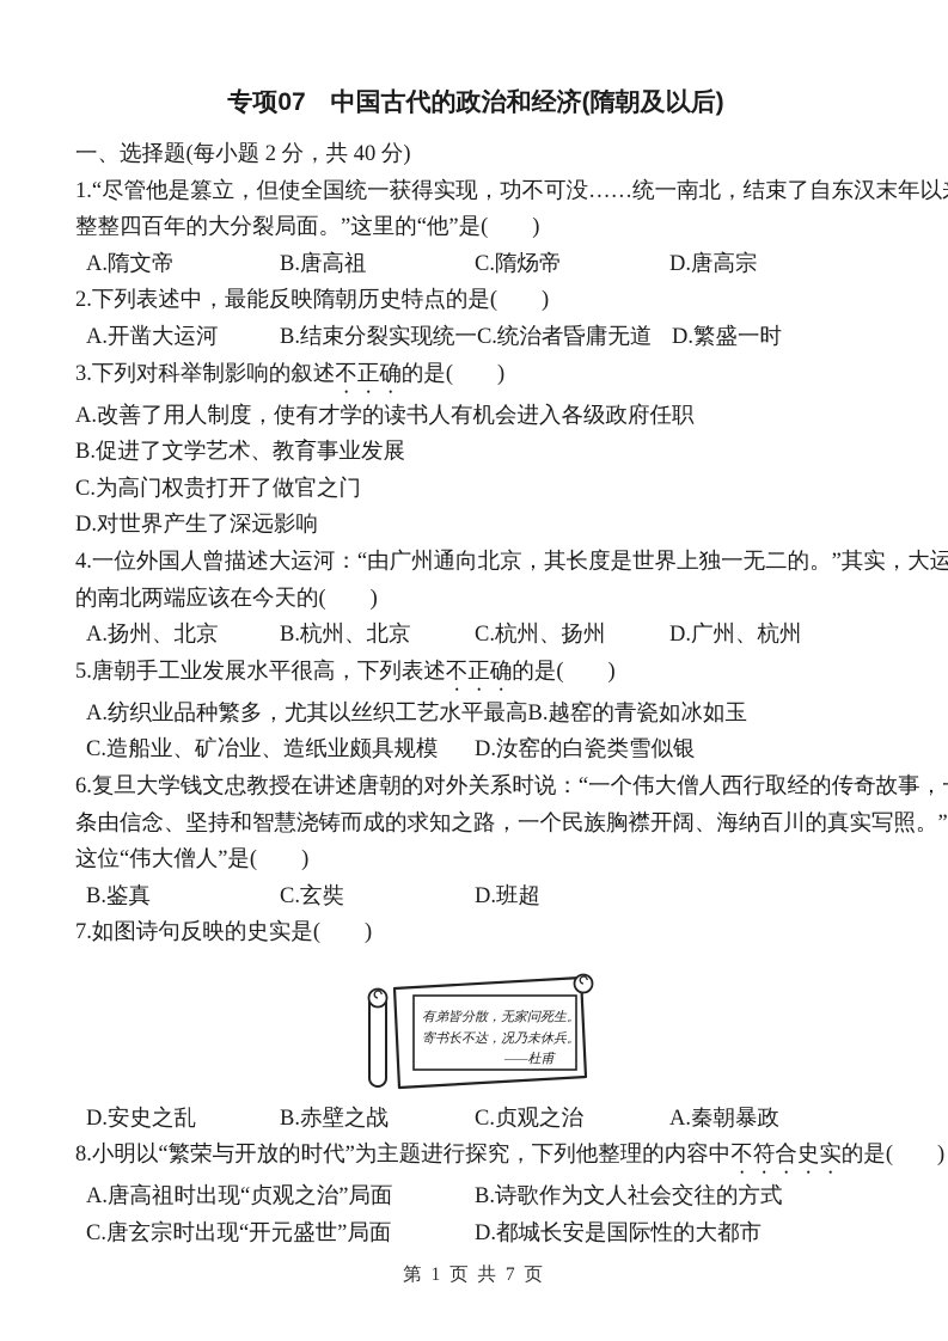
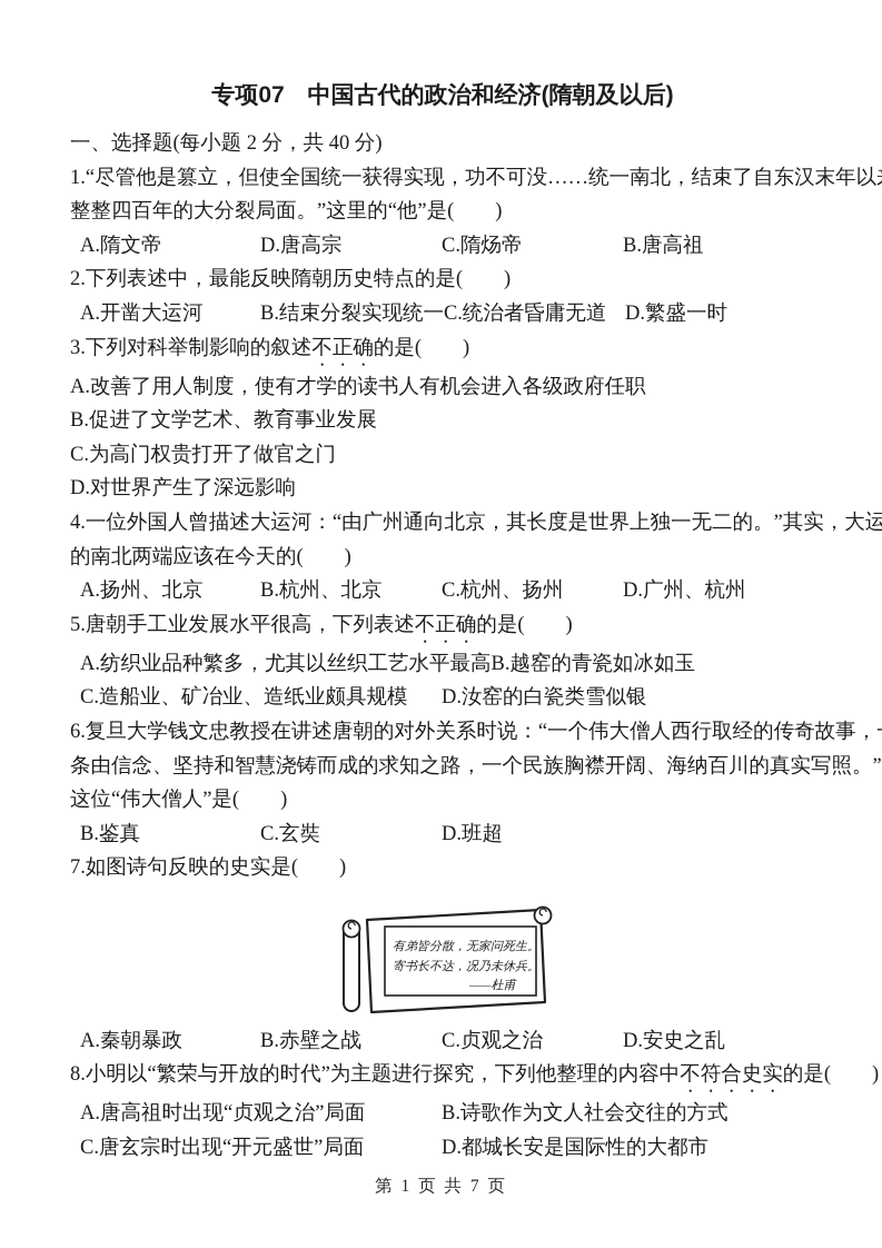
  专项07 中国古代的政治和经济(隋朝及以后)
  一、选择题(每小题 2 分，共 40 分)
  1.“尽管他是篡立，但使全国统一获得实现，功不可没……统一南北，结束了自东汉末年以
  整整四百年的大分裂局面。”这里的“他”是( )
  A.隋文帝
- B.唐高祖
+ D.唐高宗
  C.隋炀帝
- D.唐高宗
+ B.唐高祖
  2.下列表述中，最能反映隋朝历史特点的是( )
  A.开凿大运河
  B.结束分裂实现统一
  C.统治者昏庸无道
  D.繁盛一时
  3.下列对科举制影响的叙述不正确的是( )
  A.改善了用人制度，使有才学的读书人有机会进入各级政府任职
  B.促进了文学艺术、教育事业发展
  C.为高门权贵打开了做官之门
  D.对世界产生了深远影响
  4.一位外国人曾描述大运河：“由广州通向北京，其长度是世界上独一无二的。”其实，大运
  的南北两端应该在今天的( )
  A.扬州、北京
  B.杭州、北京
  C.杭州、扬州
  D.广州、杭州
  5.唐朝手工业发展水平很高，下列表述不正确的是( )
  A.纺织业品种繁多，尤其以丝织工艺水平最高
  B.越窑的青瓷如冰如玉
  C.造船业、矿冶业、造纸业颇具规模
  D.汝窑的白瓷类雪似银
  6.复旦大学钱文忠教授在讲述唐朝的对外关系时说：“一个伟大僧人西行取经的传奇故事，
  条由信念、坚持和智慧浇铸而成的求知之路，一个民族胸襟开阔、海纳百川的真实写照。”
  这位“伟大僧人”是( )
  B.鉴真
  C.玄奘
  D.班超
  7.如图诗句反映的史实是( )
  有弟皆分散，无家问死生。
  寄书长不达，况乃未休兵。
  ——杜甫
- D.安史之乱
+ A.秦朝暴政
  B.赤壁之战
  C.贞观之治
- A.秦朝暴政
+ D.安史之乱
  8.小明以“繁荣与开放的时代”为主题进行探究，下列他整理的内容中不符合史实的是( )
  A.唐高祖时出现“贞观之治”局面
  B.诗歌作为文人社会交往的方式
  C.唐玄宗时出现“开元盛世”局面
  D.都城长安是国际性的大都市
  第 1 页 共 7 页
